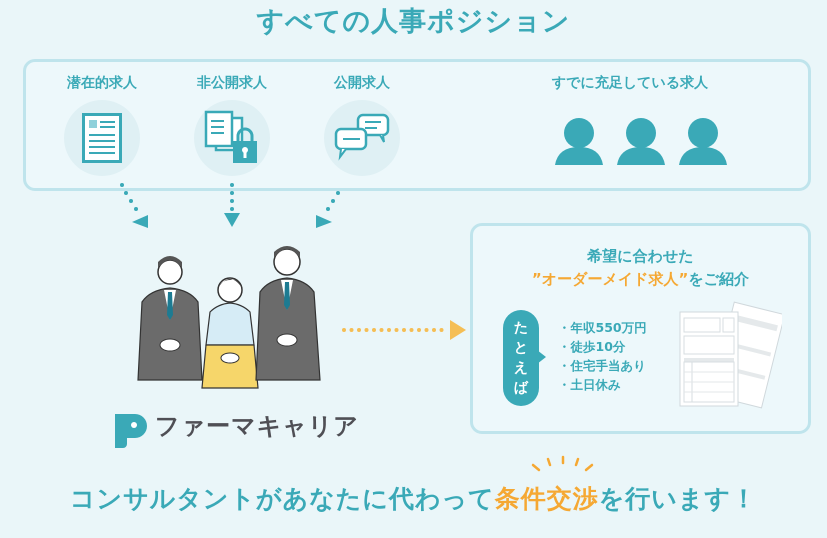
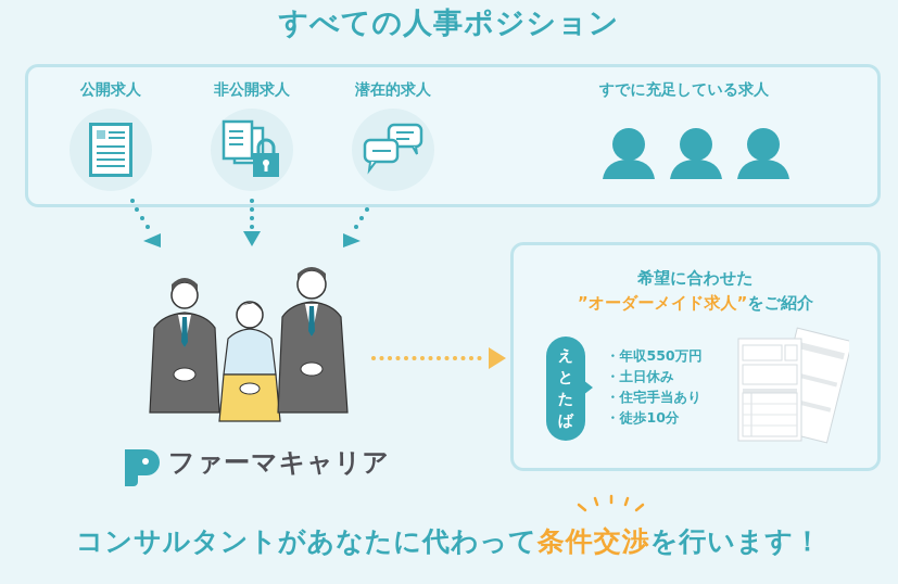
  すべての人事ポジション
- 潜在的求人
+ 公開求人
  非公開求人
- 公開求人
+ 潜在的求人
  すでに充足している求人
  ファーマキャリア
  希望に合わせた
  ”オーダーメイド求人”をご紹介
- た
+ え
  と
- え
+ た
  ば
  ・年収550万円
- ・徒歩10分
+ ・土日休み
  ・住宅手当あり
- ・土日休み
+ ・徒歩10分
  コンサルタントがあなたに代わって条件交渉を行います！
